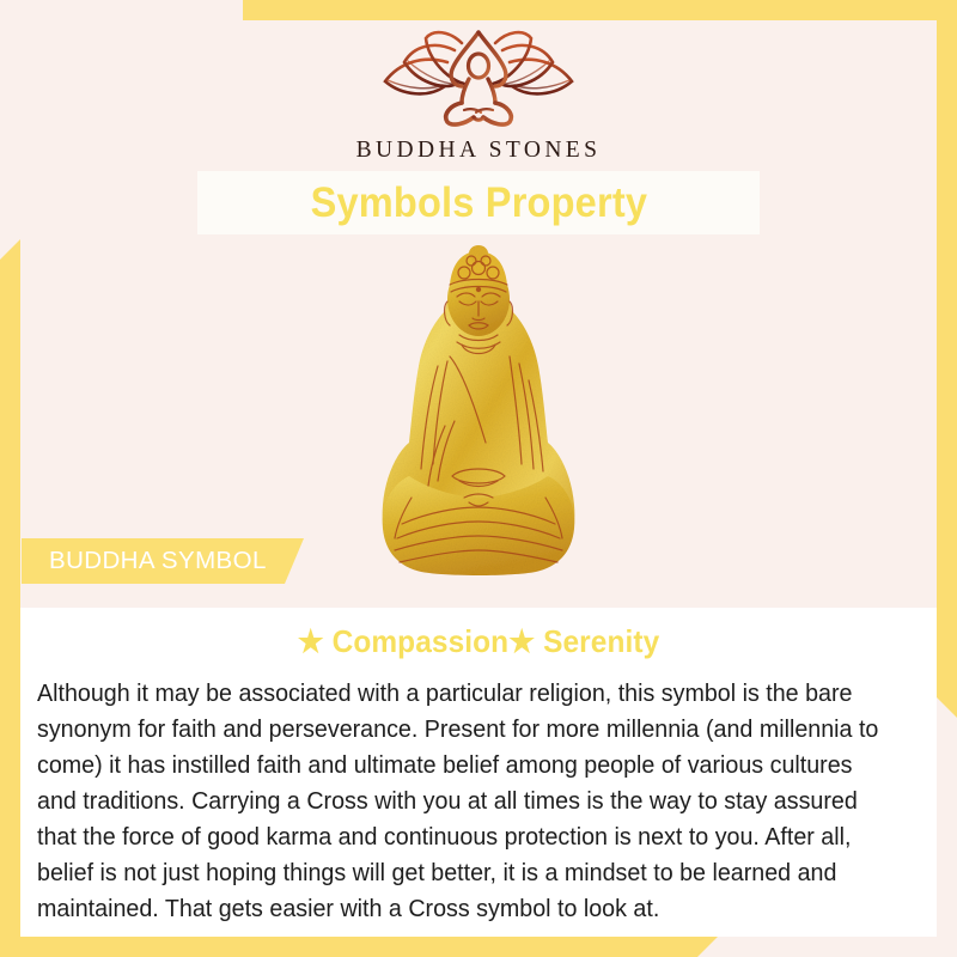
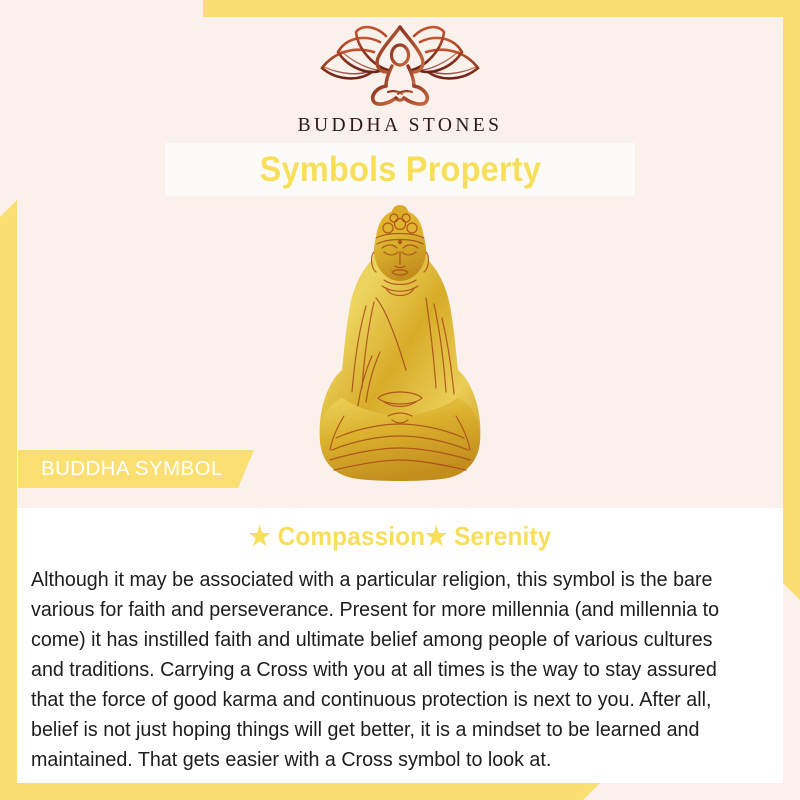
  BUDDHA STONES
  Symbols Property
  BUDDHA SYMBOL
  ★ Compassion★ Serenity
- Although it may be associated with a particular religion, this symbol is the bare synonym for faith and perseverance. Present for more millennia (and millennia to come) it has instilled faith and ultimate belief among people of various cultures and traditions. Carrying a Cross with you at all times is the way to stay assured that the force of good karma and continuous protection is next to you. After all, belief is not just hoping things will get better, it is a mindset to be learned and maintained. That gets easier with a Cross symbol to look at.
+ Although it may be associated with a particular religion, this symbol is the bare various for faith and perseverance. Present for more millennia (and millennia to come) it has instilled faith and ultimate belief among people of various cultures and traditions. Carrying a Cross with you at all times is the way to stay assured that the force of good karma and continuous protection is next to you. After all, belief is not just hoping things will get better, it is a mindset to be learned and maintained. That gets easier with a Cross symbol to look at.
